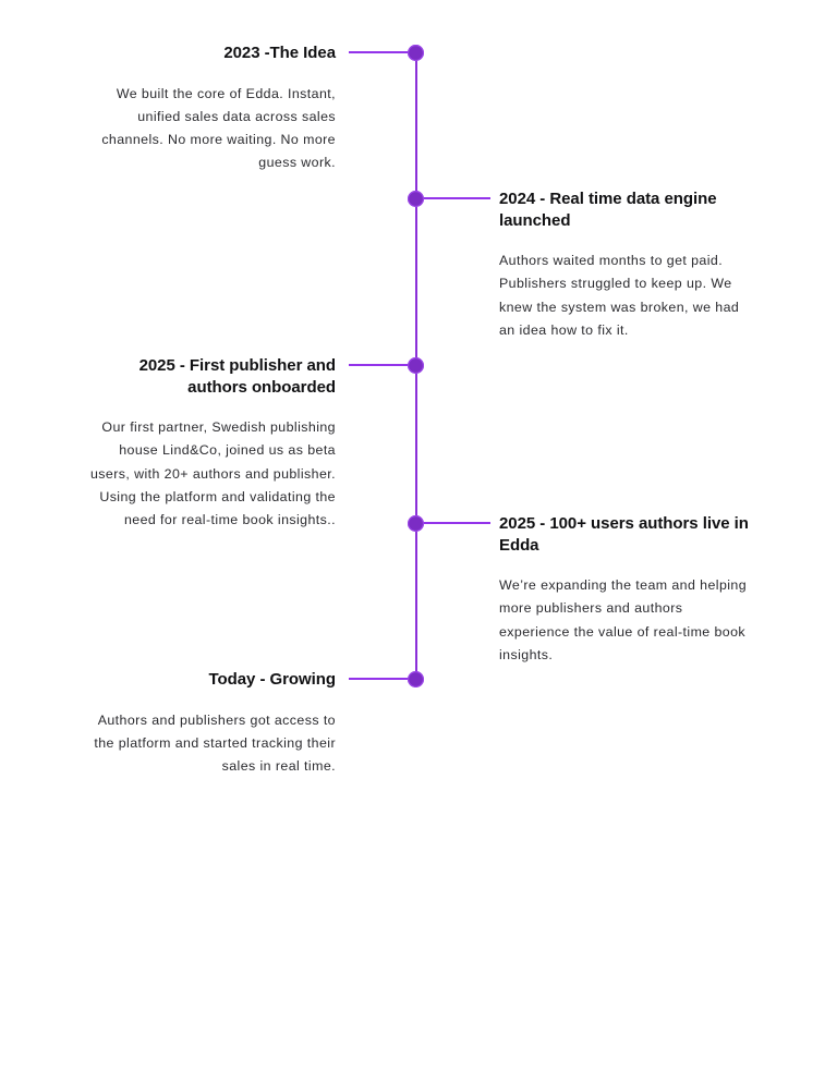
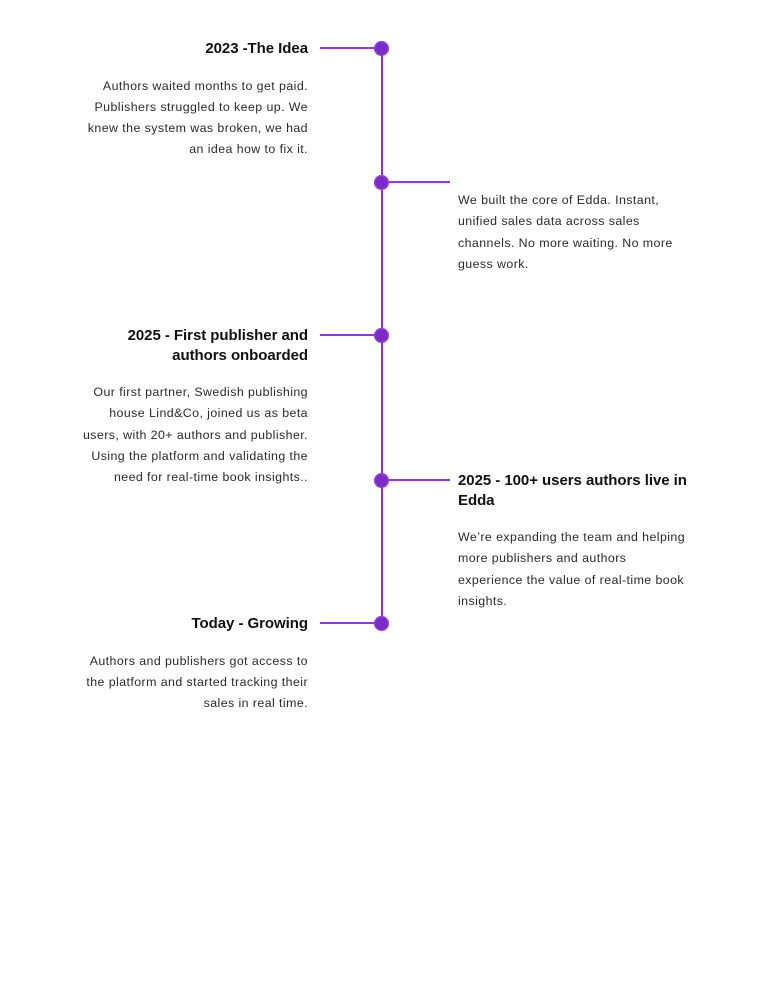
  2023 -The Idea
- We built the core of Edda. Instant, unified sales data across sales channels. No more waiting. No more guess work.
+ Authors waited months to get paid. Publishers struggled to keep up. We knew the system was broken, we had an idea how to fix it.
- 2024 - Real time data engine launched
- Authors waited months to get paid. Publishers struggled to keep up. We knew the system was broken, we had an idea how to fix it.
+ We built the core of Edda. Instant, unified sales data across sales channels. No more waiting. No more guess work.
  2025 - First publisher and authors onboarded
  Our first partner, Swedish publishing house Lind&Co, joined us as beta users, with 20+ authors and publisher. Using the platform and validating the need for real-time book insights..
  2025 - 100+ users authors live in Edda
  We’re expanding the team and helping more publishers and authors experience the value of real-time book insights.
  Today - Growing
  Authors and publishers got access to the platform and started tracking their sales in real time.
